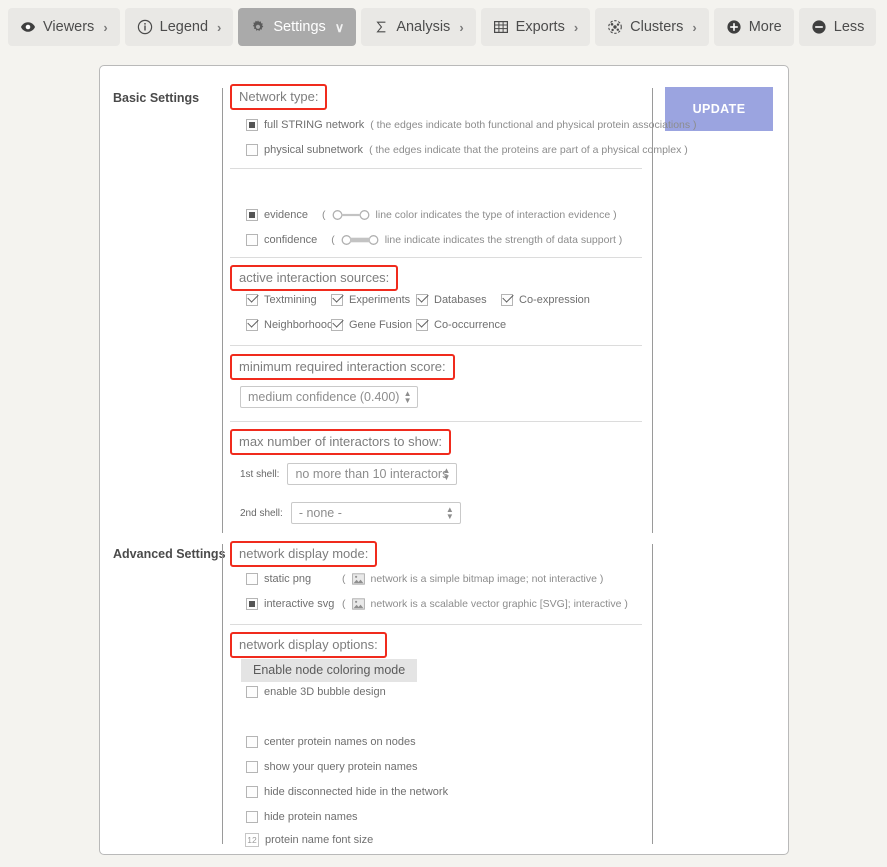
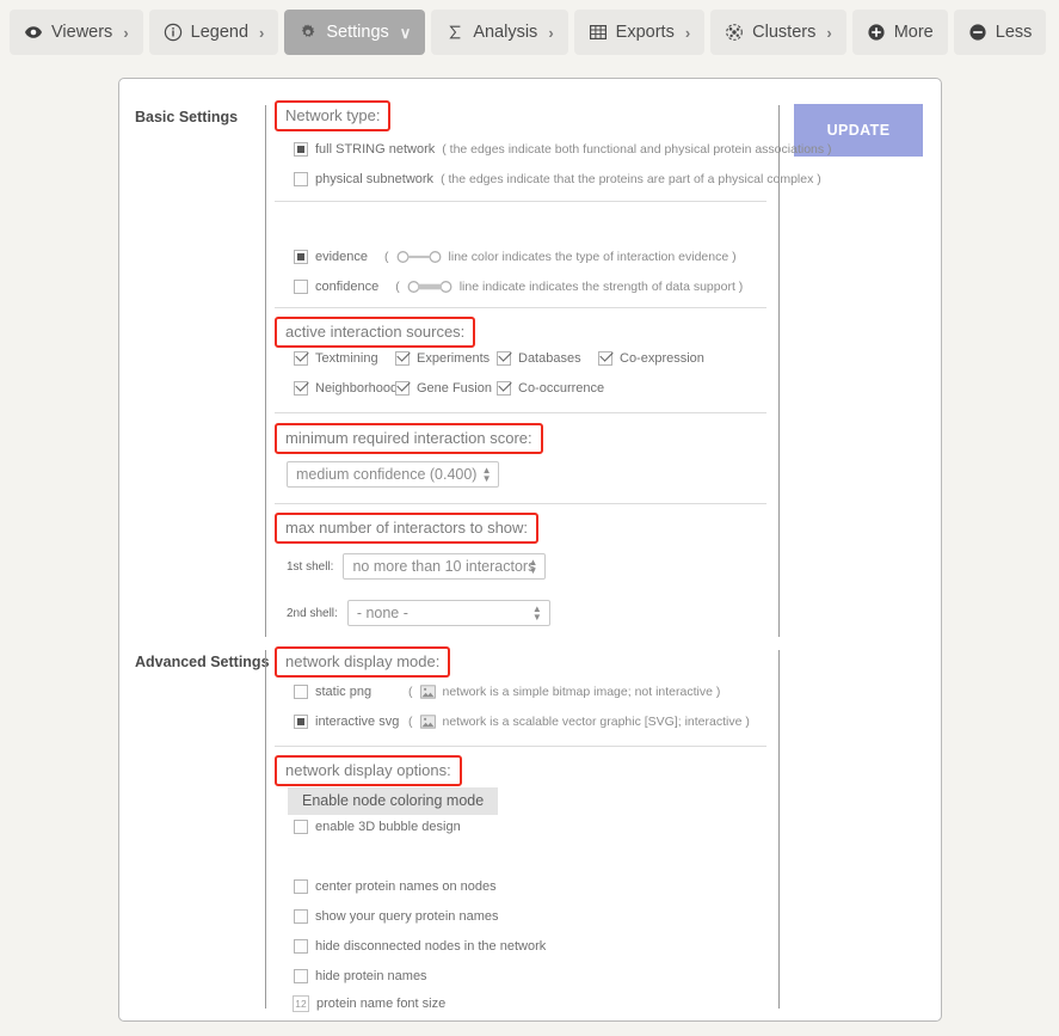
  Viewers
  ›
  Legend
  ›
  Settings
  ∨
  Analysis
  ›
  Exports
  ›
  Clusters
  ›
  More
  Less
  Basic Settings
  Advanced Setting
  UPDATE
  Network type:
  full STRING network
  ( the edges indicate both functional and physical protein associations )
  physical subnetwork
  ( the edges indicate that the proteins are part of a physical complex )
  evidence
  (
  line color indicates the type of interaction evidence )
  confidence
  (
  line indicate indicates the strength of data support )
  active interaction sources:
  Textmining
  Experiments
  Databases
  Co-expression
  Neighborhoo
  Gene Fusion
  Co-occurrence
  minimum required interaction score:
  medium confidence (0.400)
  ▲
  ▼
  max number of interactors to show:
  1st shell:
  no more than 10 interactors
  ▲
  ▼
  2nd shell:
  - none -
  ▲
  ▼
  network display mode:
  static png
  (
  network is a simple bitmap image; not interactive )
  interactive svg
  (
  network is a scalable vector graphic [SVG]; interactive )
  network display options:
  Enable node coloring mode
  enable 3D bubble design
  center protein names on nodes
  show your query protein names
- hide disconnected hide in the network
+ hide disconnected nodes in the network
  hide protein names
  12
  protein name font size
